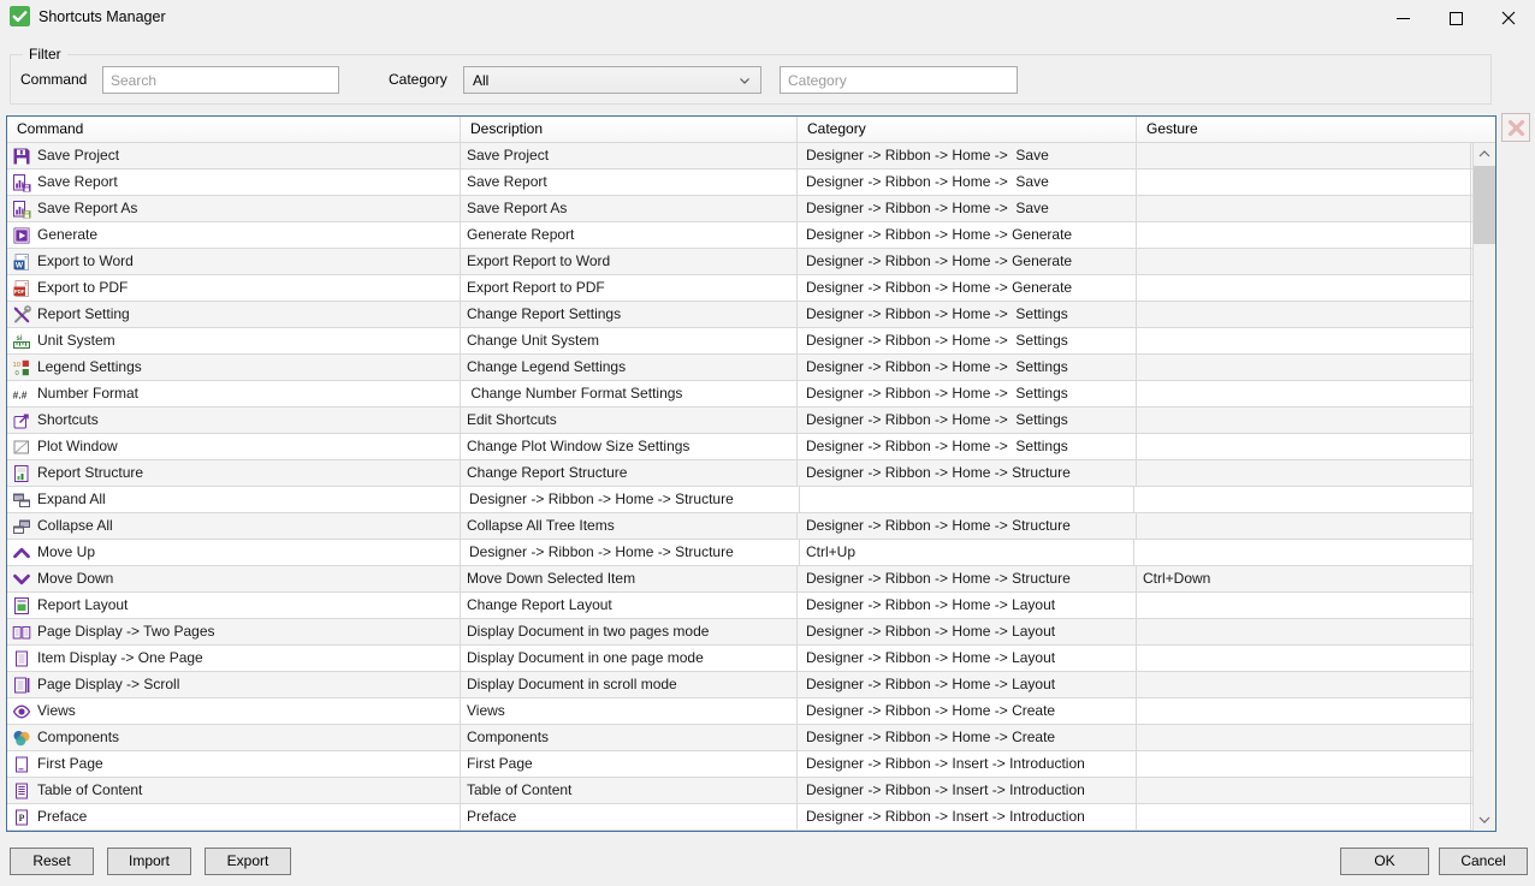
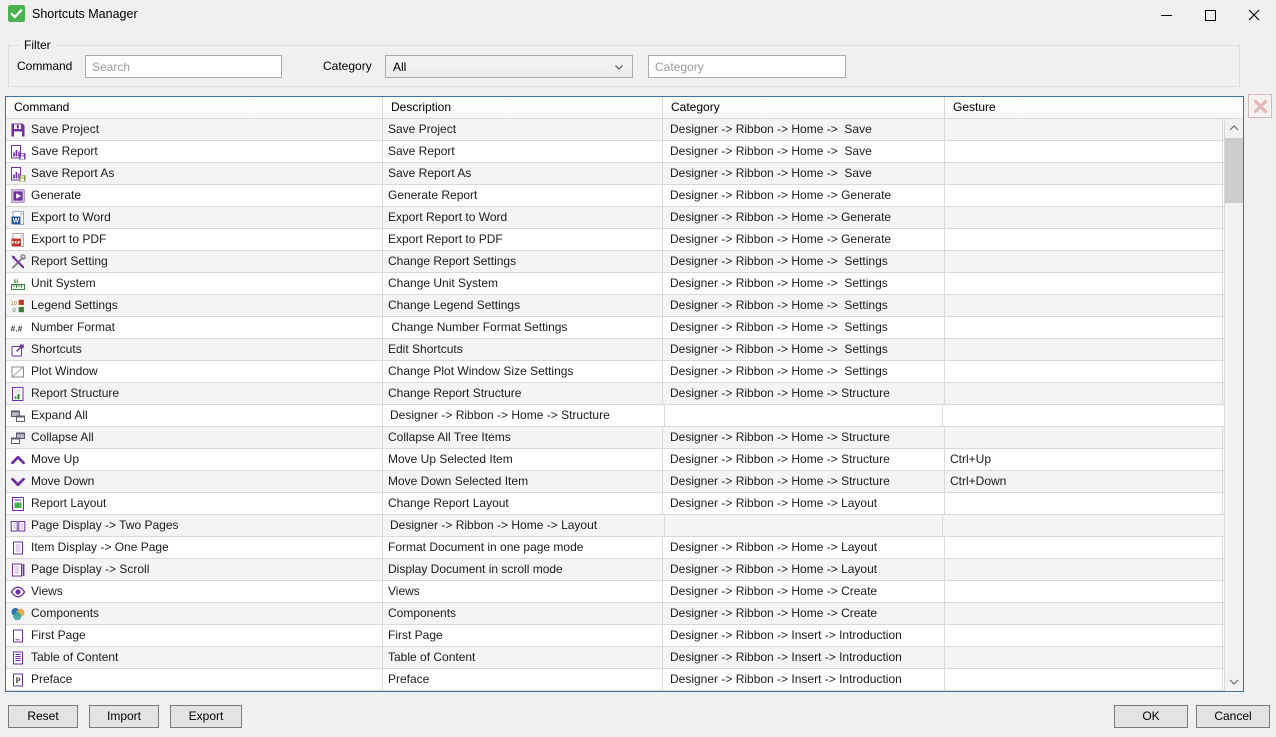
  Shortcuts Manager
  Filter
  Command
  Search
  Category
  All
  Category
  Command
  Description
  Category
  Gesture
  Save Project
  Save Project
  Designer -> Ribbon -> Home -> Save
  Save Report
  Save Report
  Designer -> Ribbon -> Home -> Save
  Save Report As
  Save Report As
  Designer -> Ribbon -> Home -> Save
  Generate
  Generate Report
  Designer -> Ribbon -> Home -> Generate
  Export to Word
  Export Report to Word
  Designer -> Ribbon -> Home -> Generate
  Export to PDF
  Export Report to PDF
  Designer -> Ribbon -> Home -> Generate
  Report Setting
  Change Report Settings
  Designer -> Ribbon -> Home -> Settings
  Unit System
  Change Unit System
  Designer -> Ribbon -> Home -> Settings
  Legend Settings
  Change Legend Settings
  Designer -> Ribbon -> Home -> Settings
  #.#
  Number Format
  Change Number Format Settings
  Designer -> Ribbon -> Home -> Settings
  Shortcuts
  Edit Shortcuts
  Designer -> Ribbon -> Home -> Settings
  Plot Window
  Change Plot Window Size Settings
  Designer -> Ribbon -> Home -> Settings
  Report Structure
  Change Report Structure
  Designer -> Ribbon -> Home -> Structure
  Expand All
  Designer -> Ribbon -> Home -> Structure
  Collapse All
  Collapse All Tree Items
  Designer -> Ribbon -> Home -> Structure
  Move Up
+ Move Up Selected Item
  Designer -> Ribbon -> Home -> Structure
  Ctrl+Up
  Move Down
  Move Down Selected Item
  Designer -> Ribbon -> Home -> Structure
  Ctrl+Down
  Report Layout
  Change Report Layout
  Designer -> Ribbon -> Home -> Layout
  Page Display -> Two Pages
- Display Document in two pages mode
  Designer -> Ribbon -> Home -> Layout
  Item Display -> One Page
- Display Document in one page mode
+ Format Document in one page mode
  Designer -> Ribbon -> Home -> Layout
  Page Display -> Scroll
  Display Document in scroll mode
  Designer -> Ribbon -> Home -> Layout
  Views
  Views
  Designer -> Ribbon -> Home -> Create
  Components
  Components
  Designer -> Ribbon -> Home -> Create
  First Page
  First Page
  Designer -> Ribbon -> Insert -> Introduction
  Table of Content
  Table of Content
  Designer -> Ribbon -> Insert -> Introduction
  P
  Preface
  Preface
  Designer -> Ribbon -> Insert -> Introduction
  Reset
  Import
  Export
  OK
  Cancel
